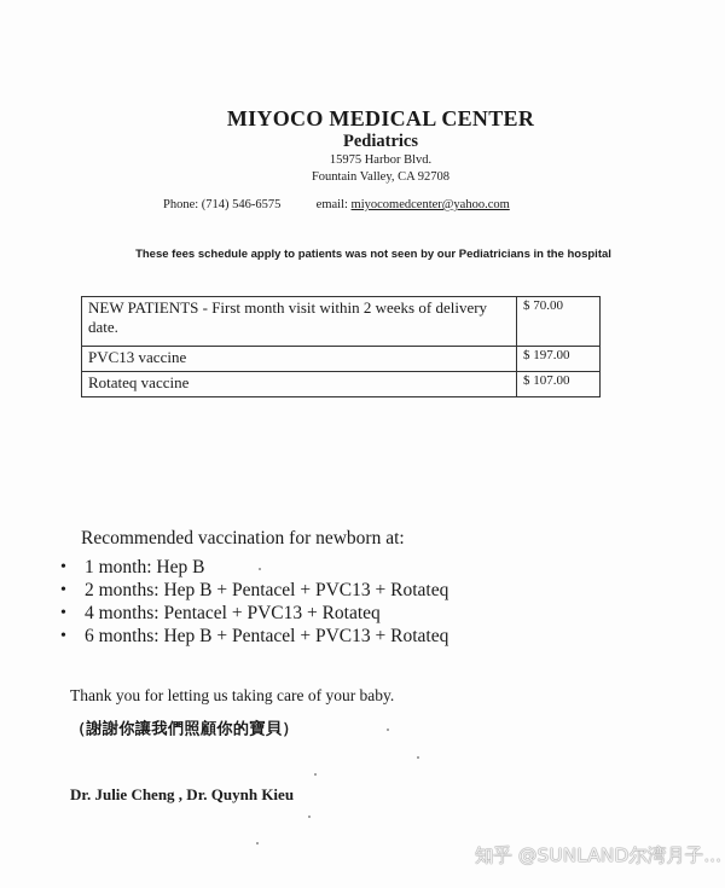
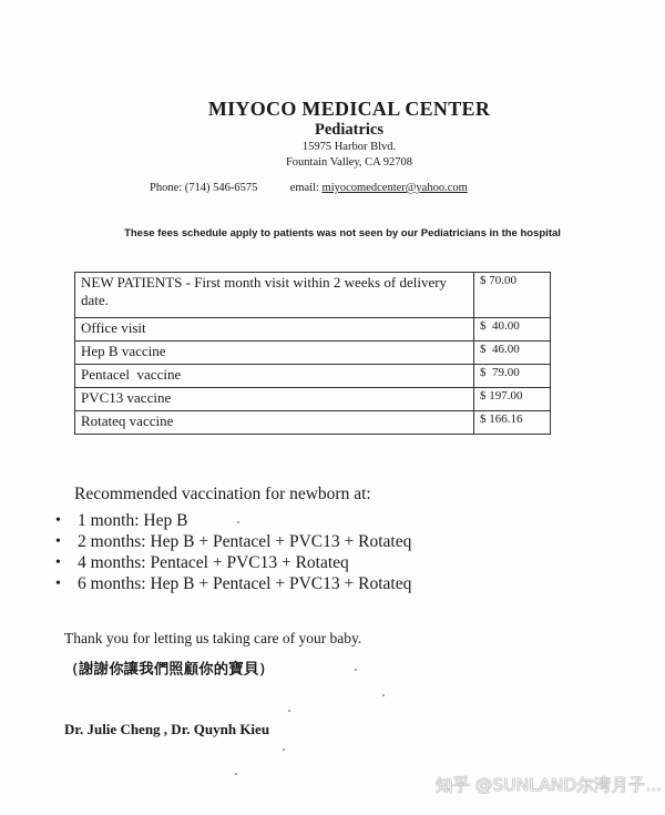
  MIYOCO MEDICAL CENTER
  Pediatrics
  15975 Harbor Blvd.
  Fountain Valley, CA 92708
  Phone: (714) 546-6575 email: miyocomedcenter@yahoo.com
  These fees schedule apply to patients was not seen by our Pediatricians in the hospital
  NEW PATIENTS - First month visit within 2 weeks of delivery date.	$ 70.00
+ Office visit	$ 40.00
+ Hep B vaccine	$ 46.00
+ Pentacel vaccine	$ 79.00
  PVC13 vaccine	$ 197.00
- Rotateq vaccine	$ 107.00
+ Rotateq vaccine	$ 166.16
  Recommended vaccination for newborn at:
  •
  1 month: Hep B
  •
  2 months: Hep B + Pentacel + PVC13 + Rotateq
  •
  4 months: Pentacel + PVC13 + Rotateq
  •
  6 months: Hep B + Pentacel + PVC13 + Rotateq
  Thank you for letting us taking care of your baby.
  （謝謝你讓我們照顧你的寶貝）
  Dr. Julie Cheng , Dr. Quynh Kieu
  知乎 @SUNLAND尔湾月子...
